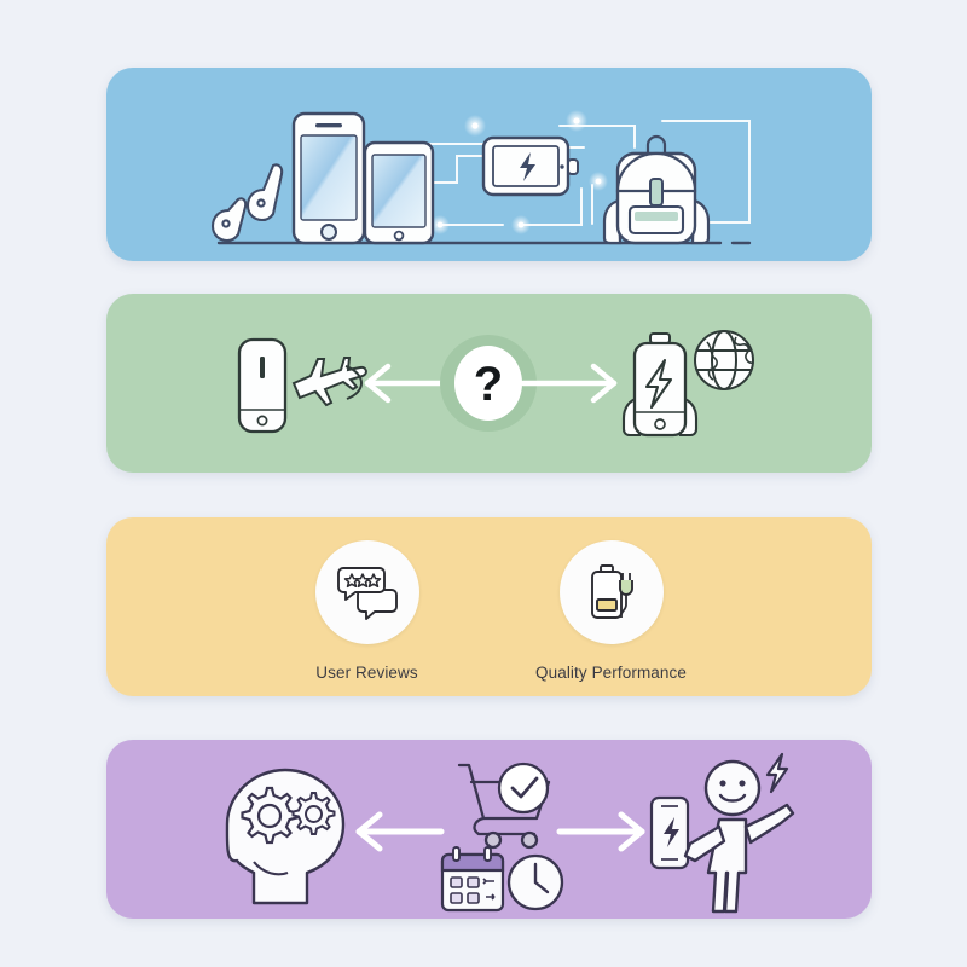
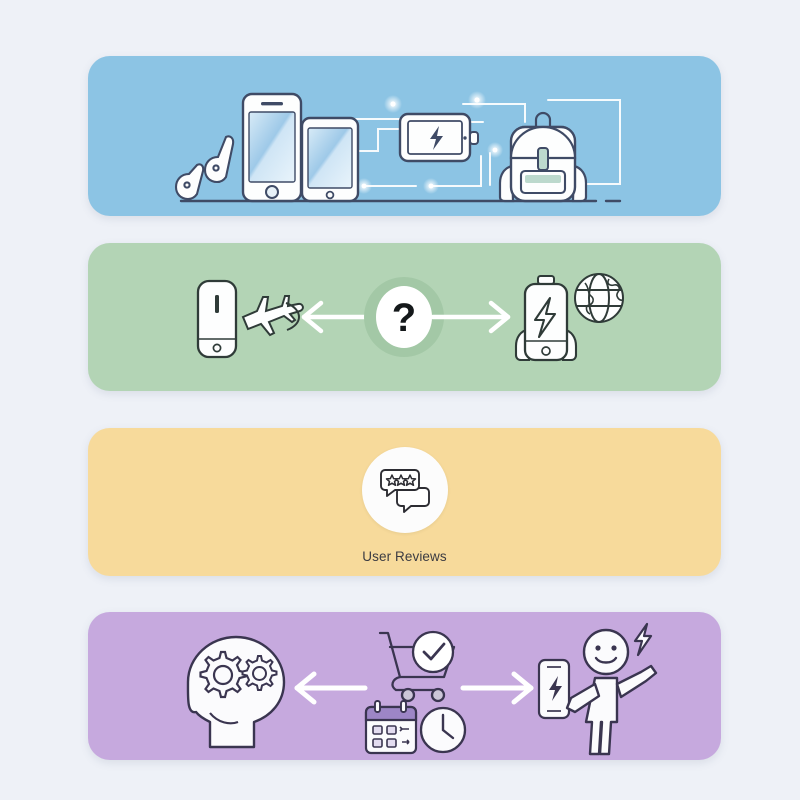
  ?
  User Reviews
- Quality Performance
